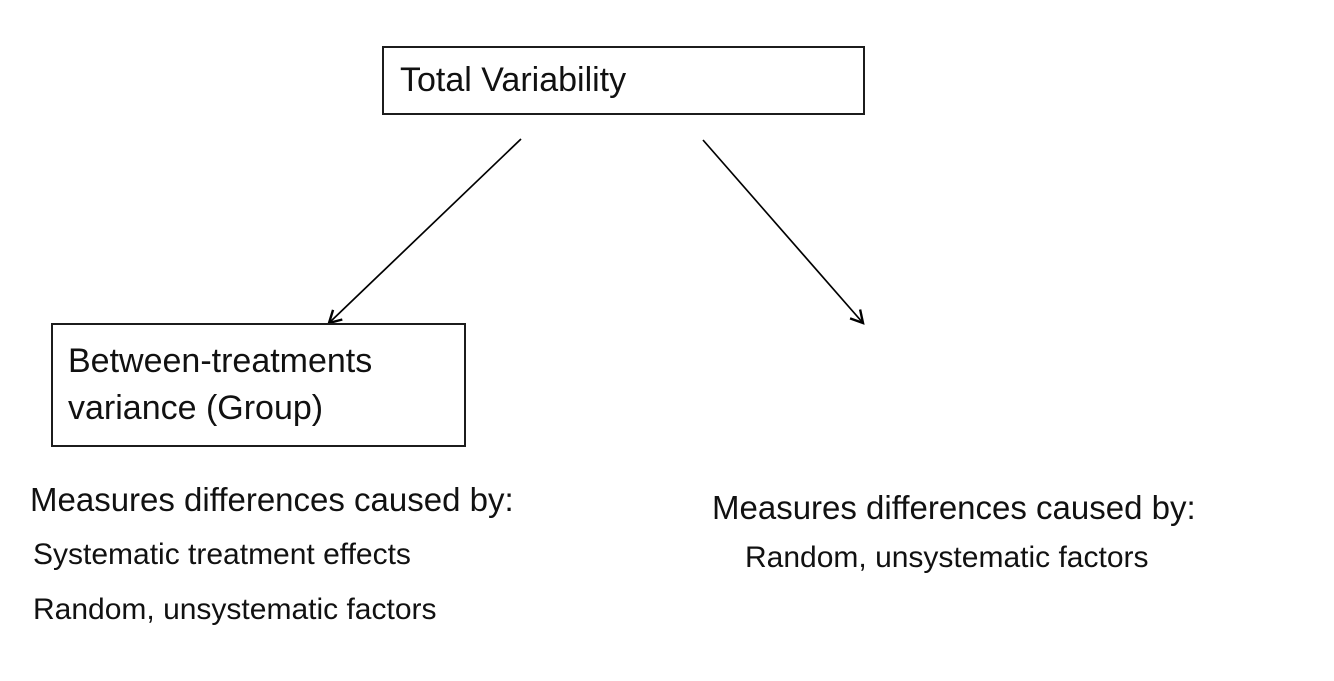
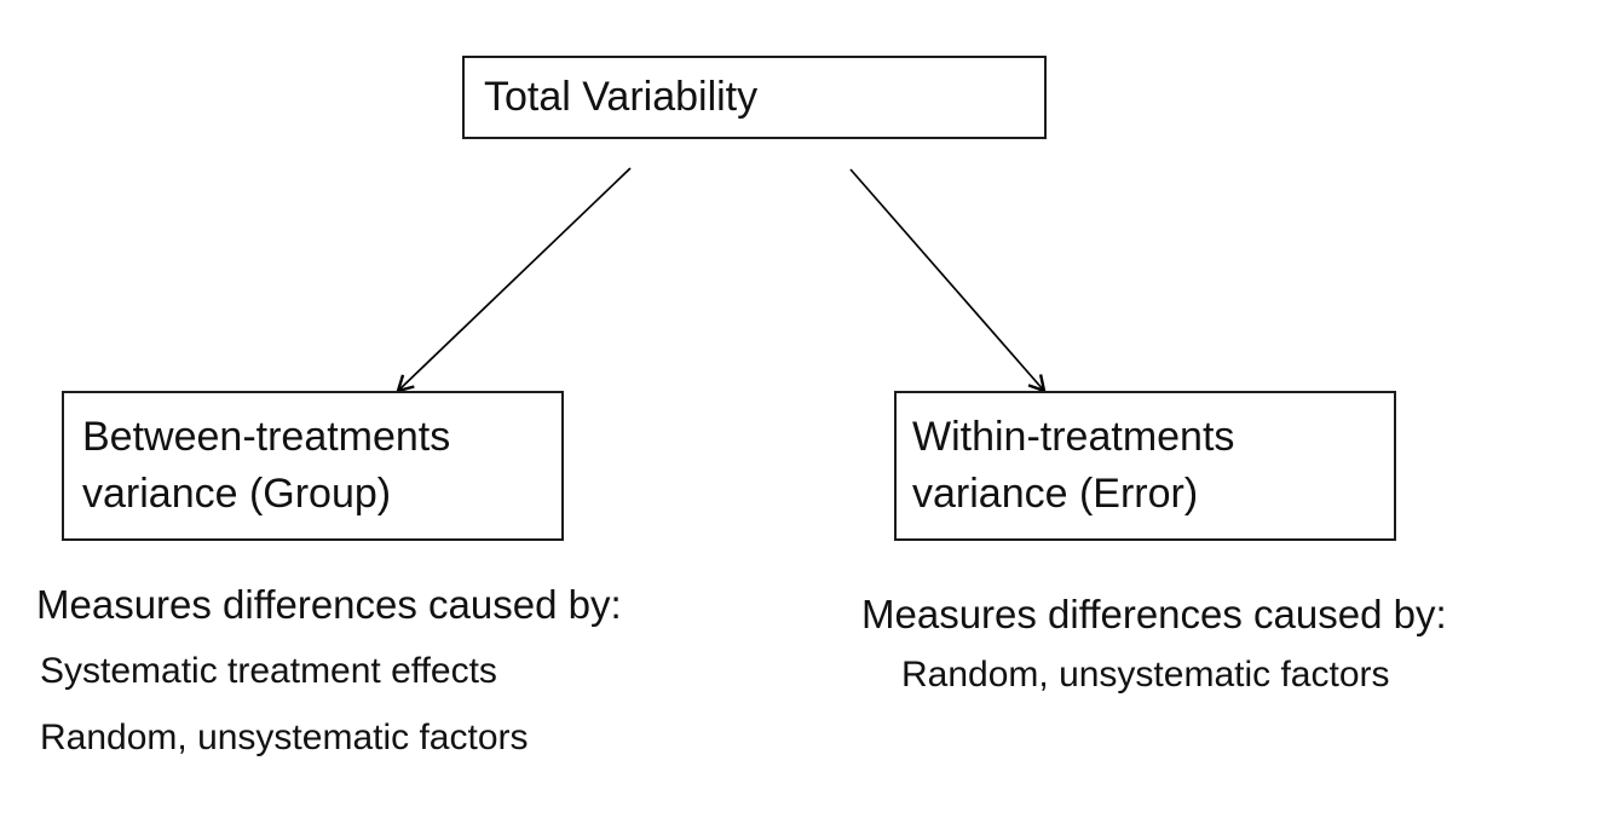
  Total Variability
  Between-treatments
  variance (Group)
+ Within-treatments
+ variance (Error)
  Measures differences caused by:
  Systematic treatment effects
  Random, unsystematic factors
  Measures differences caused by:
  Random, unsystematic factors
